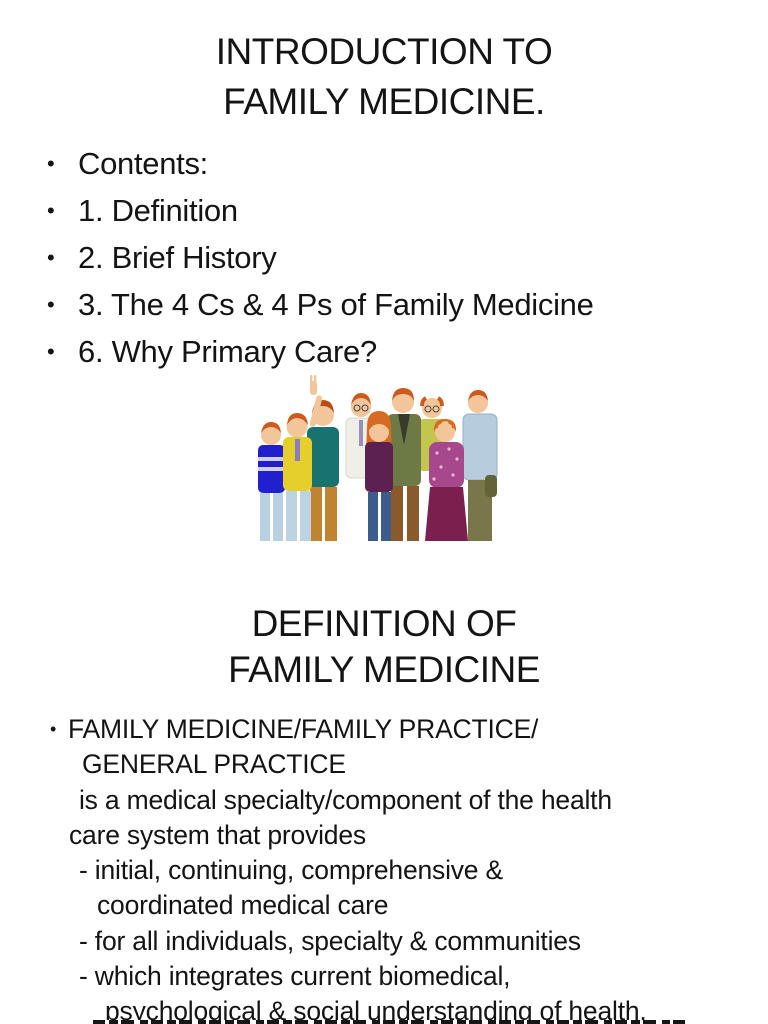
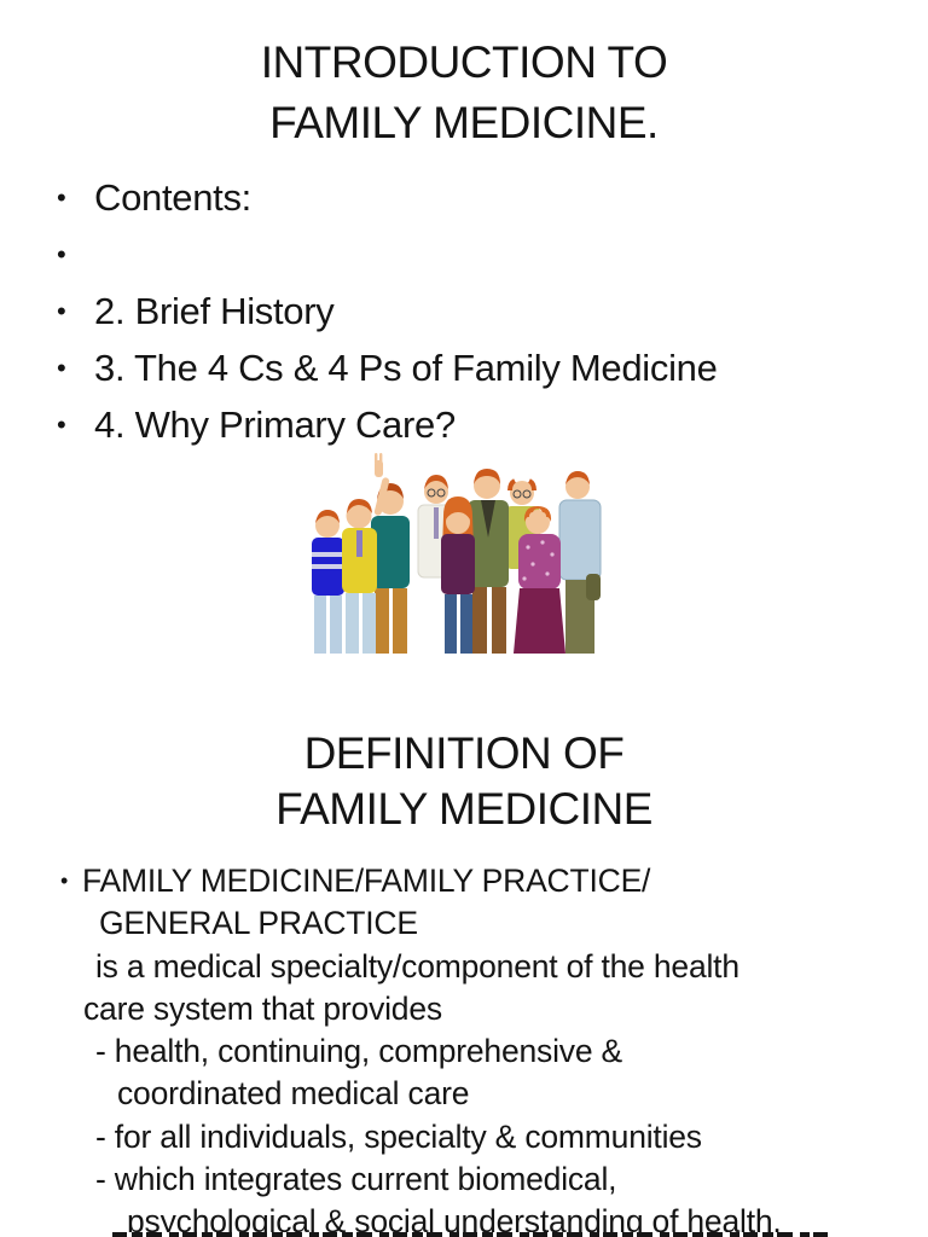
  INTRODUCTION TO
  FAMILY MEDICINE.
  •
  Contents:
  •
- 1. Definition
  •
  2. Brief History
  •
  3. The 4 Cs & 4 Ps of Family Medicine
  •
- 6. Why Primary Care?
+ 4. Why Primary Care?
  DEFINITION OF
  FAMILY MEDICINE
  •
  FAMILY MEDICINE/FAMILY PRACTICE/
  GENERAL PRACTICE
  is a medical specialty/component of the health
  care system that provides
- - initial, continuing, comprehensive &
+ - health, continuing, comprehensive &
  coordinated medical care
  - for all individuals, specialty & communities
  - which integrates current biomedical,
  psychological & social understanding of health.
